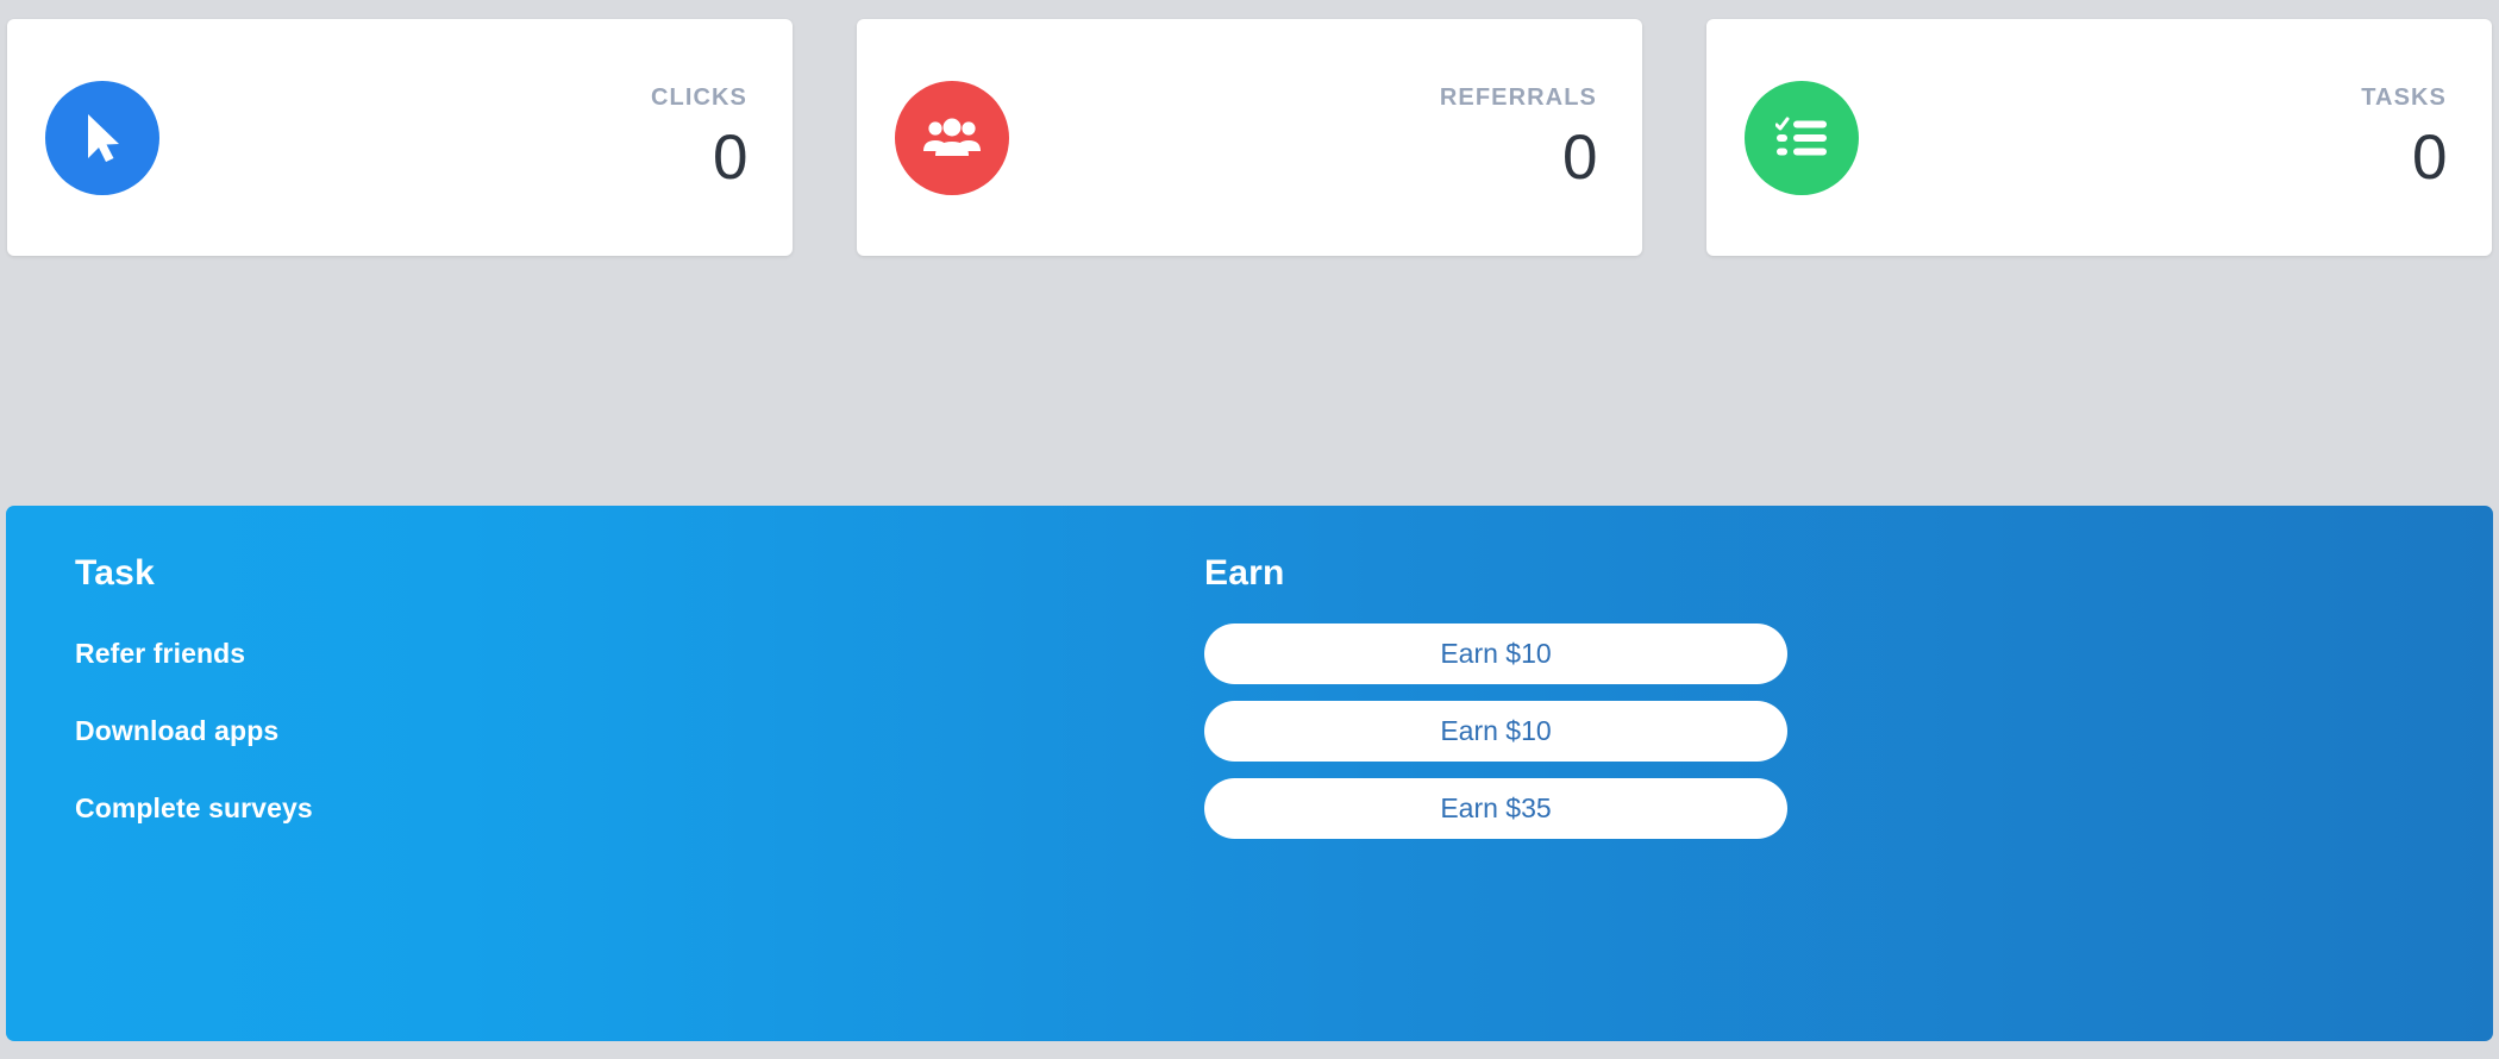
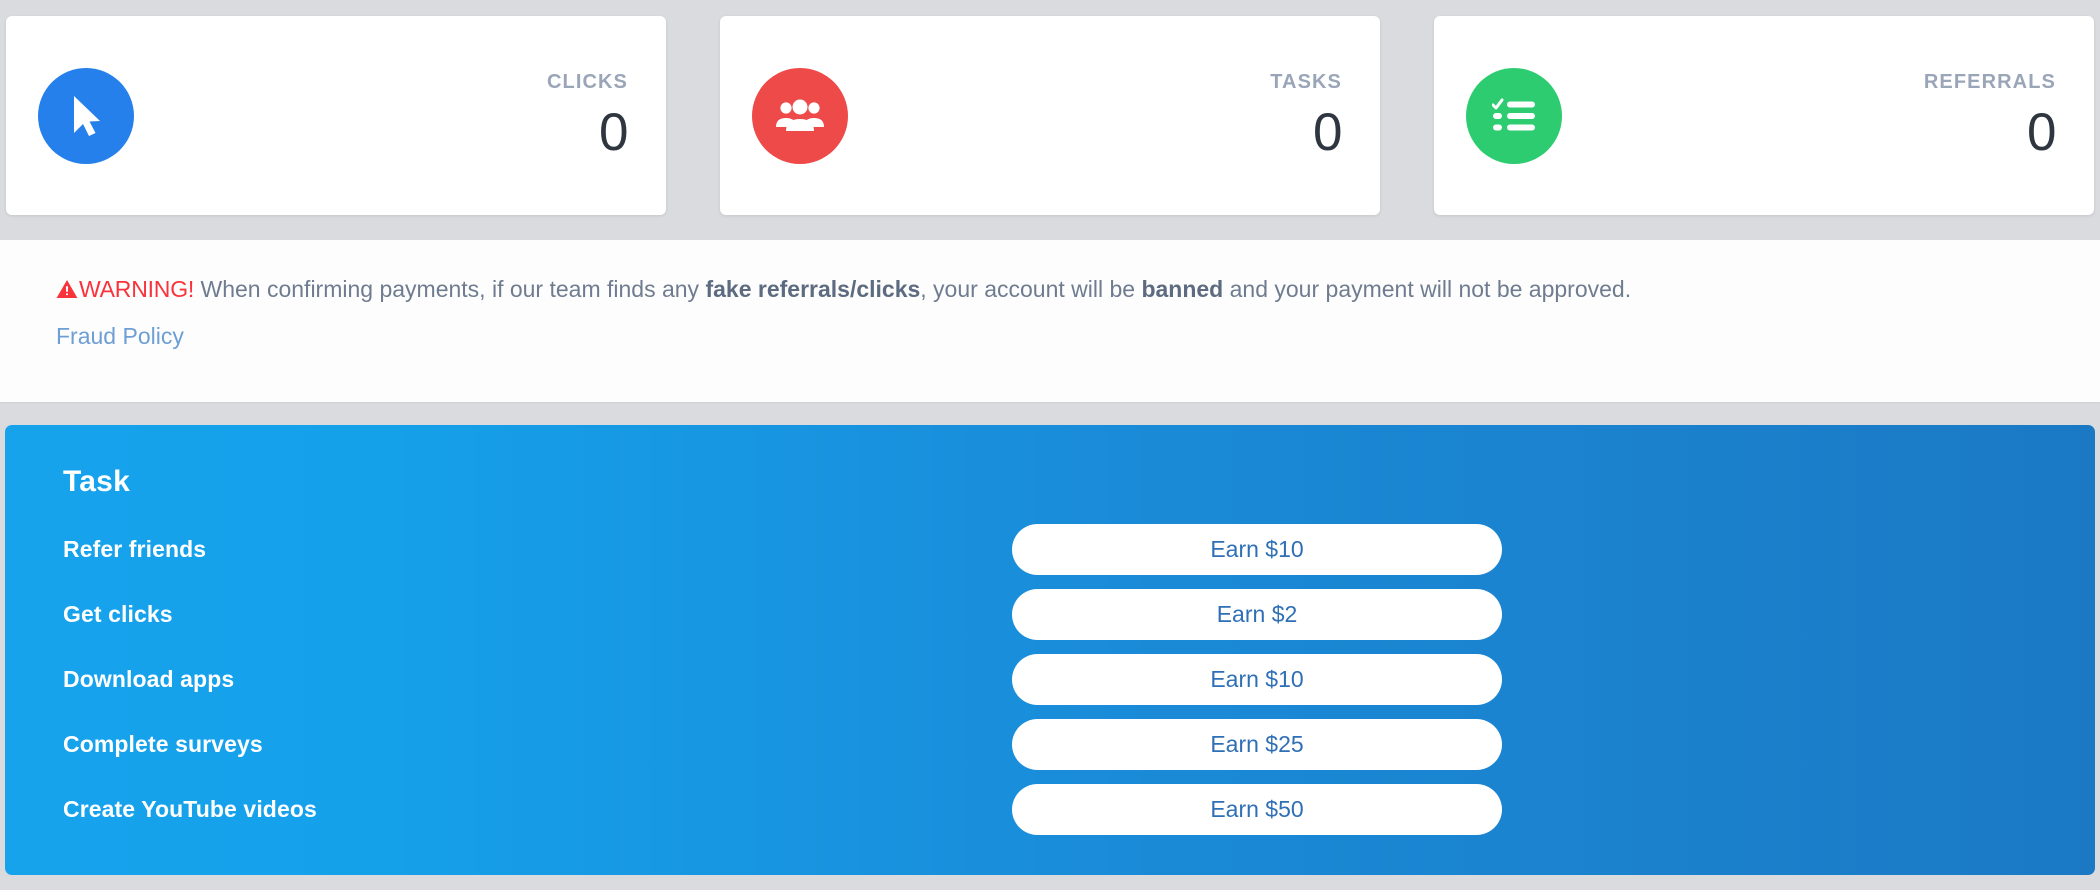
  CLICKS
  0
- REFERRALS
+ TASKS
  0
- TASKS
+ REFERRALS
  0
+ WARNING! When confirming payments, if our team finds any fake referrals/clicks, your account will be banned and your payment will not be approved.
+ Fraud Policy
  Task
- Earn
  Refer friends
  Earn $10
+ Get clicks
+ Earn $2
  Download apps
  Earn $10
  Complete surveys
- Earn $35
+ Earn $25
+ Create YouTube videos
+ Earn $50
